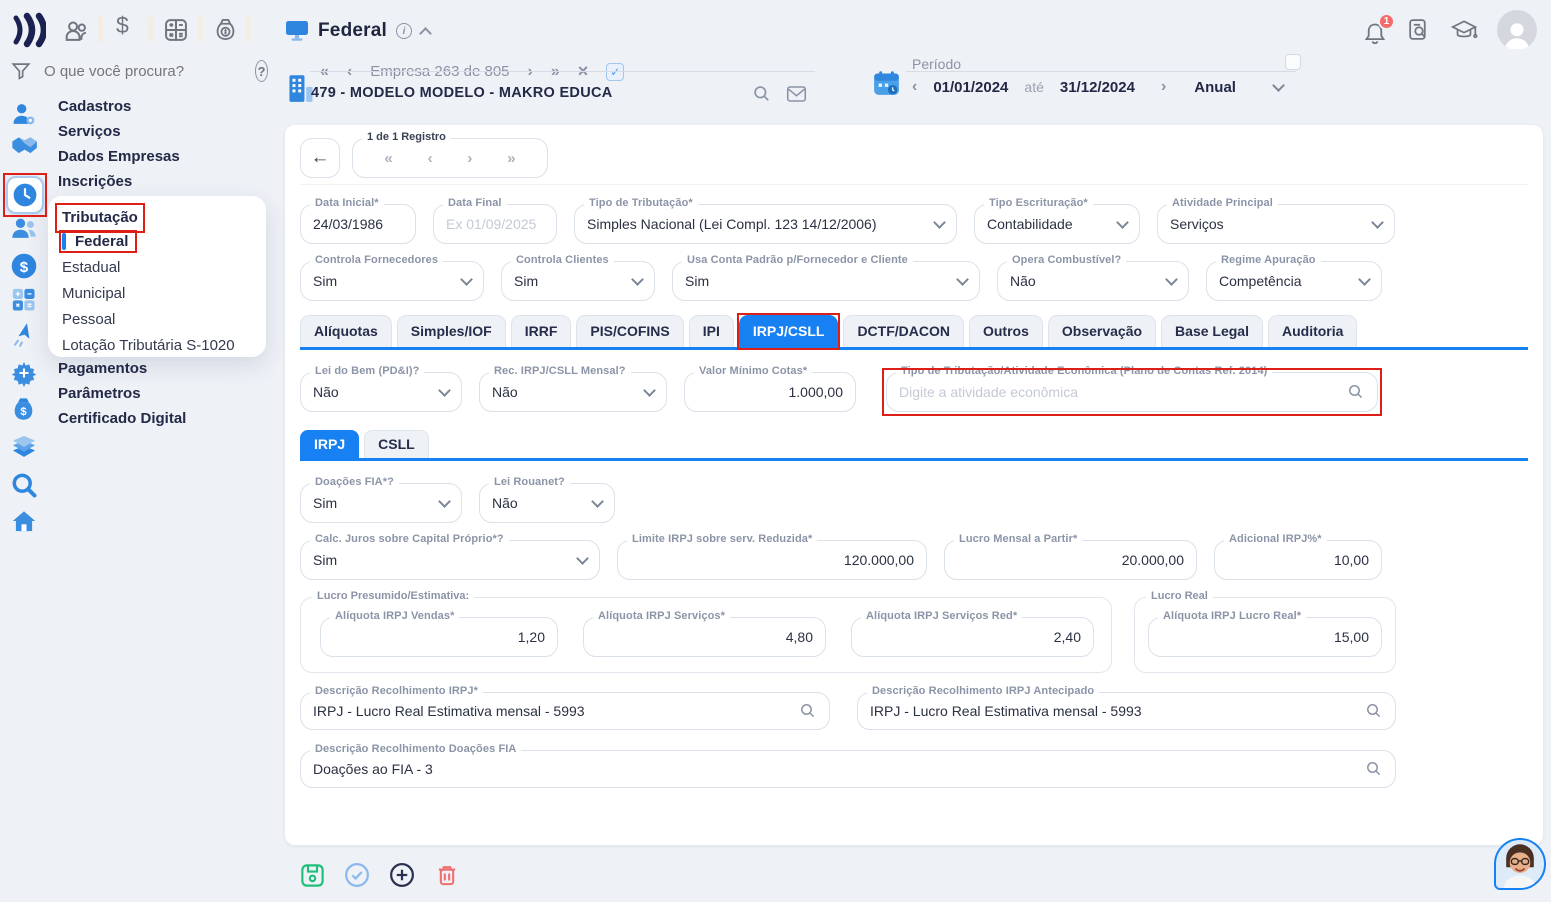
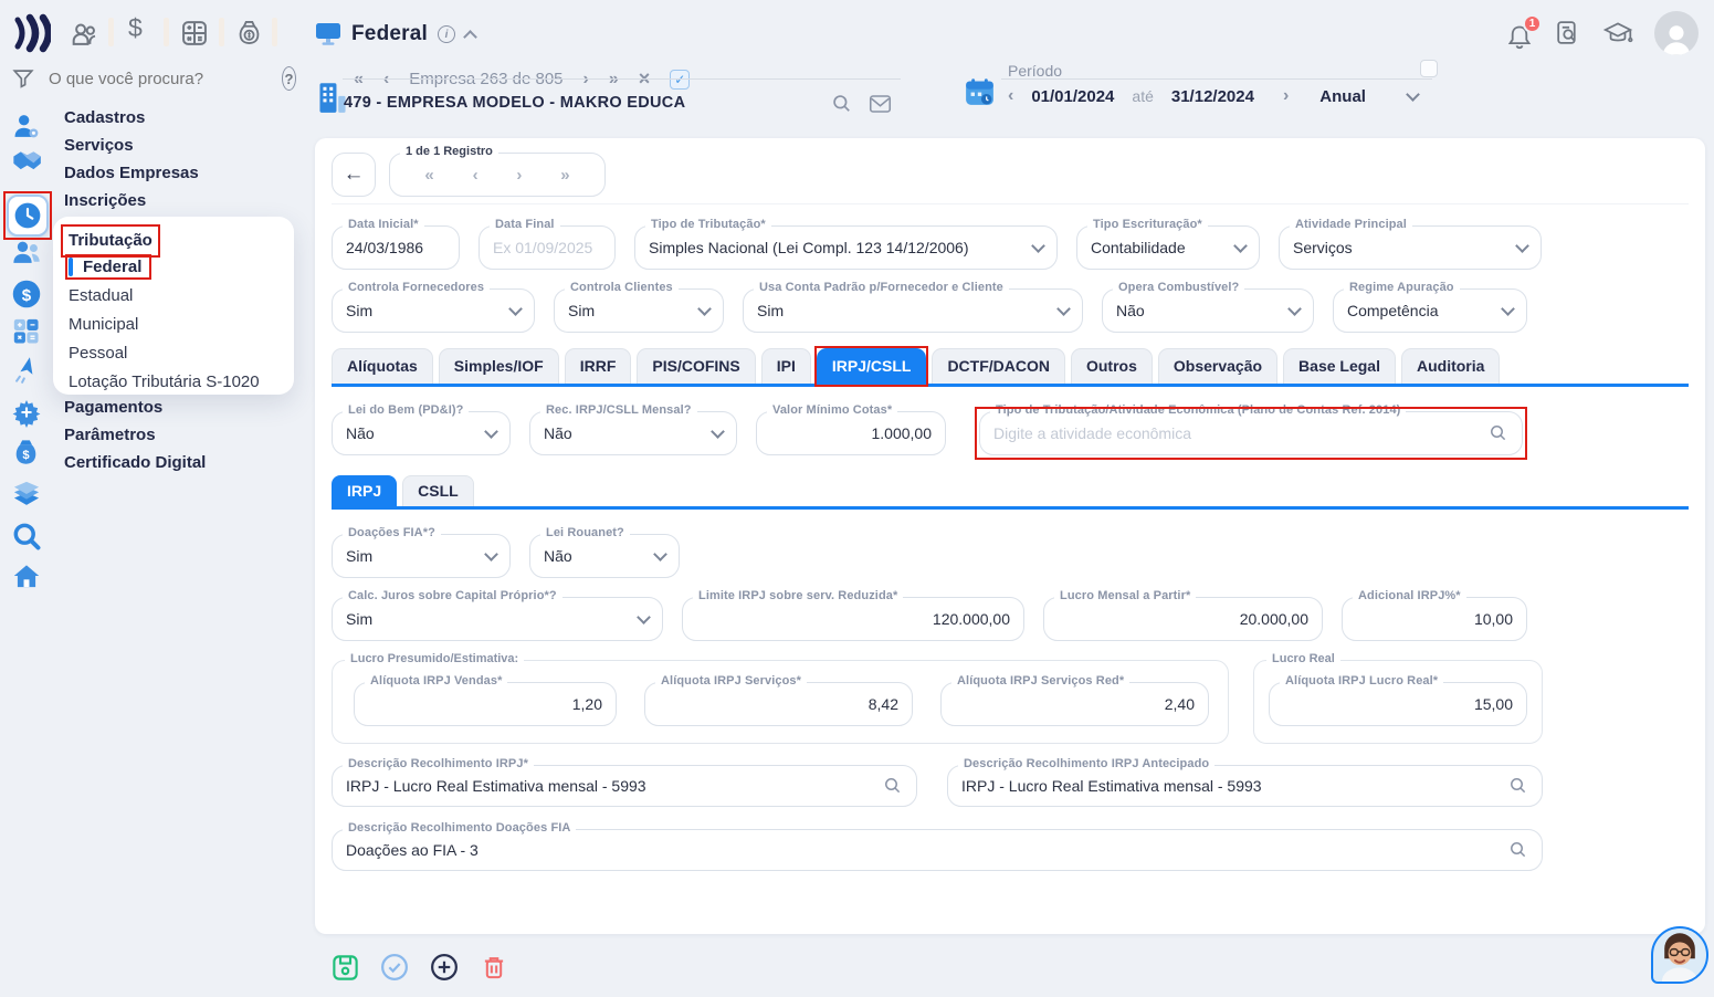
  $
  Federal
  i
  1
  O que você procura?
  ?
  $
  $
  Cadastros
  Serviços
  Dados Empresas
  Inscrições
  Tributação
  Federal
  Estadual
  Municipal
  Pessoal
  Lotação Tributária S-1020
  Pagamentos
  Parâmetros
  Certificado Digital
  «
  ‹
  Empresa 263 de 805
  ›
  »
  ×
  ✓
- 479 - MODELO MODELO - MAKRO EDUCA
+ 479 - EMPRESA MODELO - MAKRO EDUCA
  Período
  ‹
  01/01/2024
  até
  31/12/2024
  ›
  Anual
  ←
  1 de 1 Registro
  «
  ‹
  ›
  »
  Data Inicial*
  24/03/1986
  Data Final
  Ex 01/09/2025
  Tipo de Tributação*
  Simples Nacional (Lei Compl. 123 14/12/2006)
  Tipo Escrituração*
  Contabilidade
  Atividade Principal
  Serviços
  Controla Fornecedores
  Sim
  Controla Clientes
  Sim
  Usa Conta Padrão p/Fornecedor e Cliente
  Sim
  Opera Combustível?
  Não
  Regime Apuração
  Competência
  Alíquotas
  Simples/IOF
  IRRF
  PIS/COFINS
  IPI
  IRPJ/CSLL
  DCTF/DACON
  Outros
  Observação
  Base Legal
  Auditoria
  Lei do Bem (PD&I)?
  Não
  Rec. IRPJ/CSLL Mensal?
  Não
  Valor Mínimo Cotas*
  1.000,00
  Tipo de Tributação/Atividade Econômica (Plano de Contas Ref. 2014)
  Digite a atividade econômica
  IRPJ
  CSLL
  Doações FIA*?
  Sim
  Lei Rouanet?
  Não
  Calc. Juros sobre Capital Próprio*?
  Sim
  Limite IRPJ sobre serv. Reduzida*
  120.000,00
  Lucro Mensal a Partir*
  20.000,00
  Adicional IRPJ%*
  10,00
  Lucro Presumido/Estimativa:
  Alíquota IRPJ Vendas*
  1,20
  Alíquota IRPJ Serviços*
- 4,80
+ 8,42
  Alíquota IRPJ Serviços Red*
  2,40
  Lucro Real
  Alíquota IRPJ Lucro Real*
  15,00
  Descrição Recolhimento IRPJ*
  IRPJ - Lucro Real Estimativa mensal - 5993
  Descrição Recolhimento IRPJ Antecipado
  IRPJ - Lucro Real Estimativa mensal - 5993
  Descrição Recolhimento Doações FIA
  Doações ao FIA - 3
